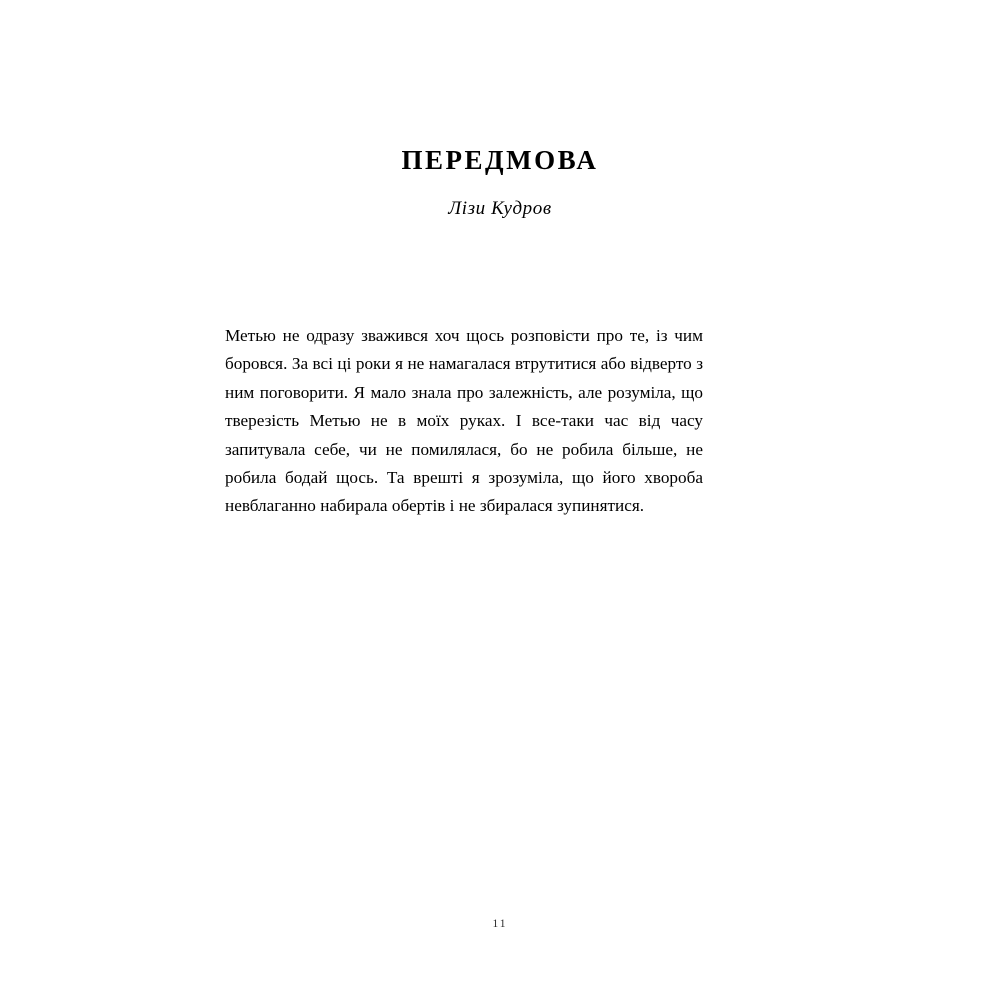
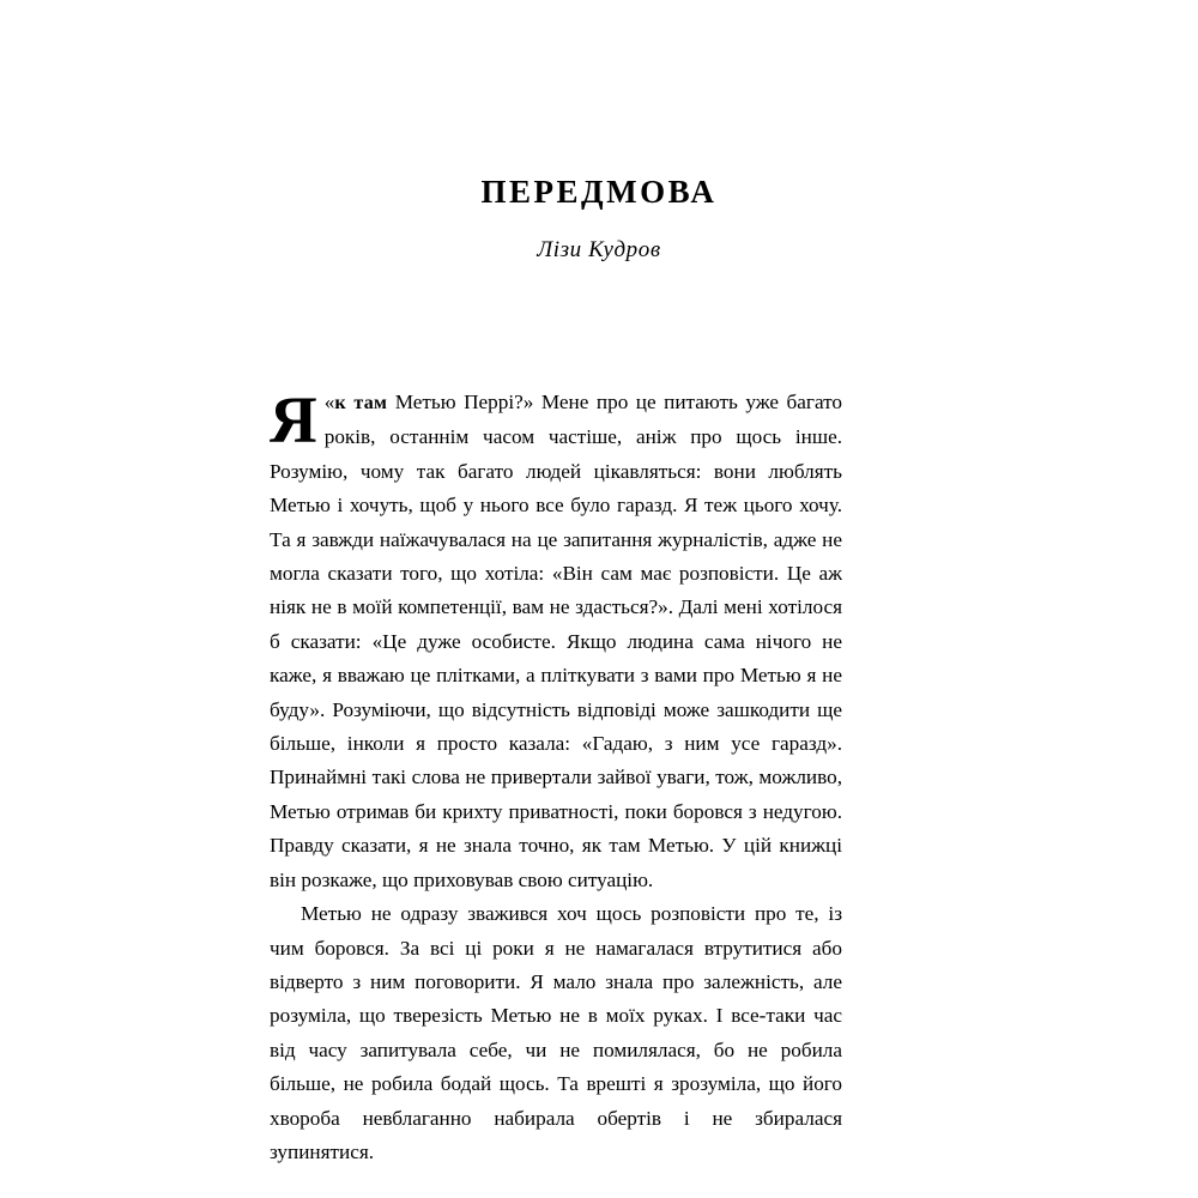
  ПЕРЕДМОВА
  Лізи Кудров
+ «
+ Я
+ к там Метью Перрі?» Мене про це питають уже багато років, останнім часом частіше, аніж про щось інше. Розумію, чому так багато людей цікавляться: вони люблять Метью і хочуть, щоб у нього все було гаразд. Я теж цього хочу. Та я завжди наїжачувалася на це запитання журналістів, адже не могла сказати того, що хотіла: «Він сам має розповісти. Це аж ніяк не в моїй компетенції, вам не здасться?». Далі мені хотілося б сказати: «Це дуже особисте. Якщо людина сама нічого не каже, я вважаю це плітками, а пліткувати з вами про Метью я не буду». Розуміючи, що відсутність відповіді може зашкодити ще більше, інколи я просто казала: «Гадаю, з ним усе гаразд». Принаймні такі слова не привертали зайвої уваги, тож, можливо, Метью отримав би крихту приватності, поки боровся з недугою. Правду сказати, я не знала точно, як там Метью. У цій книжці він розкаже, що приховував свою ситуацію.
  Метью не одразу зважився хоч щось розповісти про те, із чим боровся. За всі ці роки я не намагалася втрутитися або відверто з ним поговорити. Я мало знала про залежність, але розуміла, що тверезість Метью не в моїх руках. І все-таки час від часу запитувала себе, чи не помилялася, бо не робила більше, не робила бодай щось. Та врешті я зрозуміла, що його хвороба невблаганно набирала обертів і не збиралася зупинятися.
- 11
